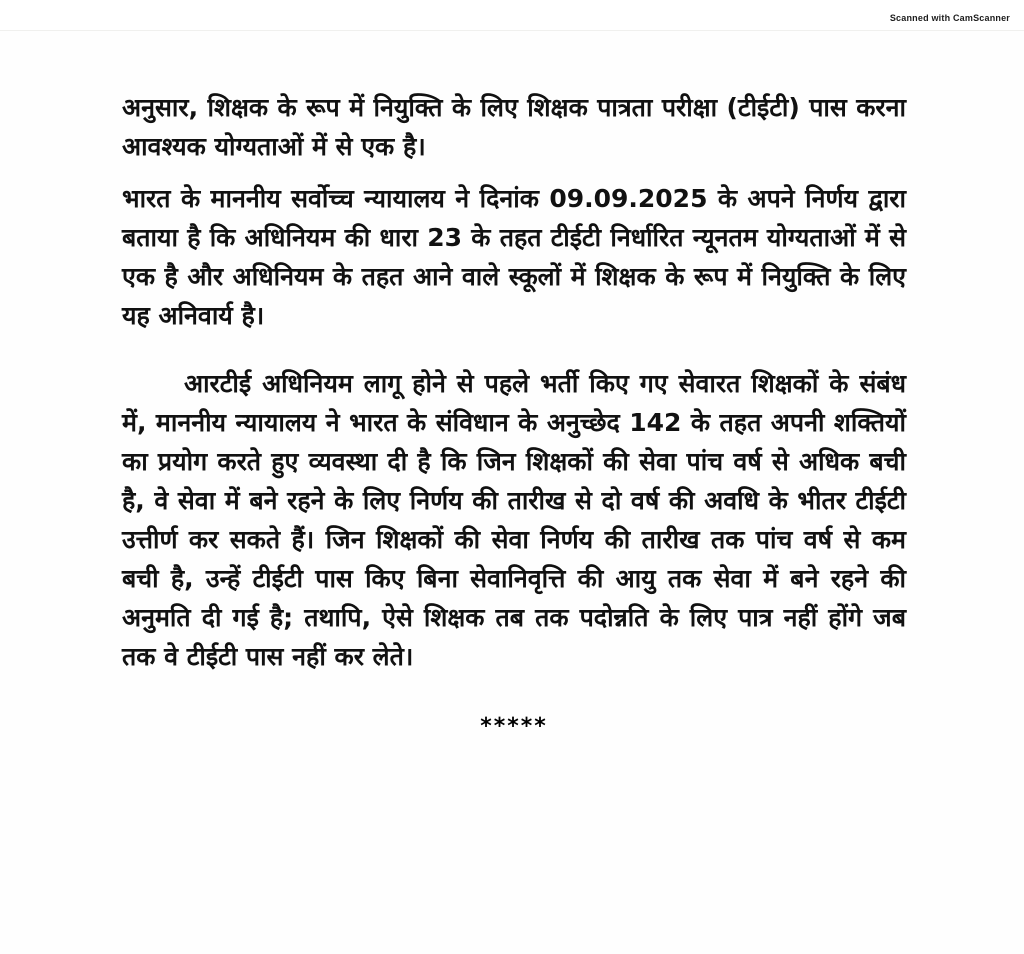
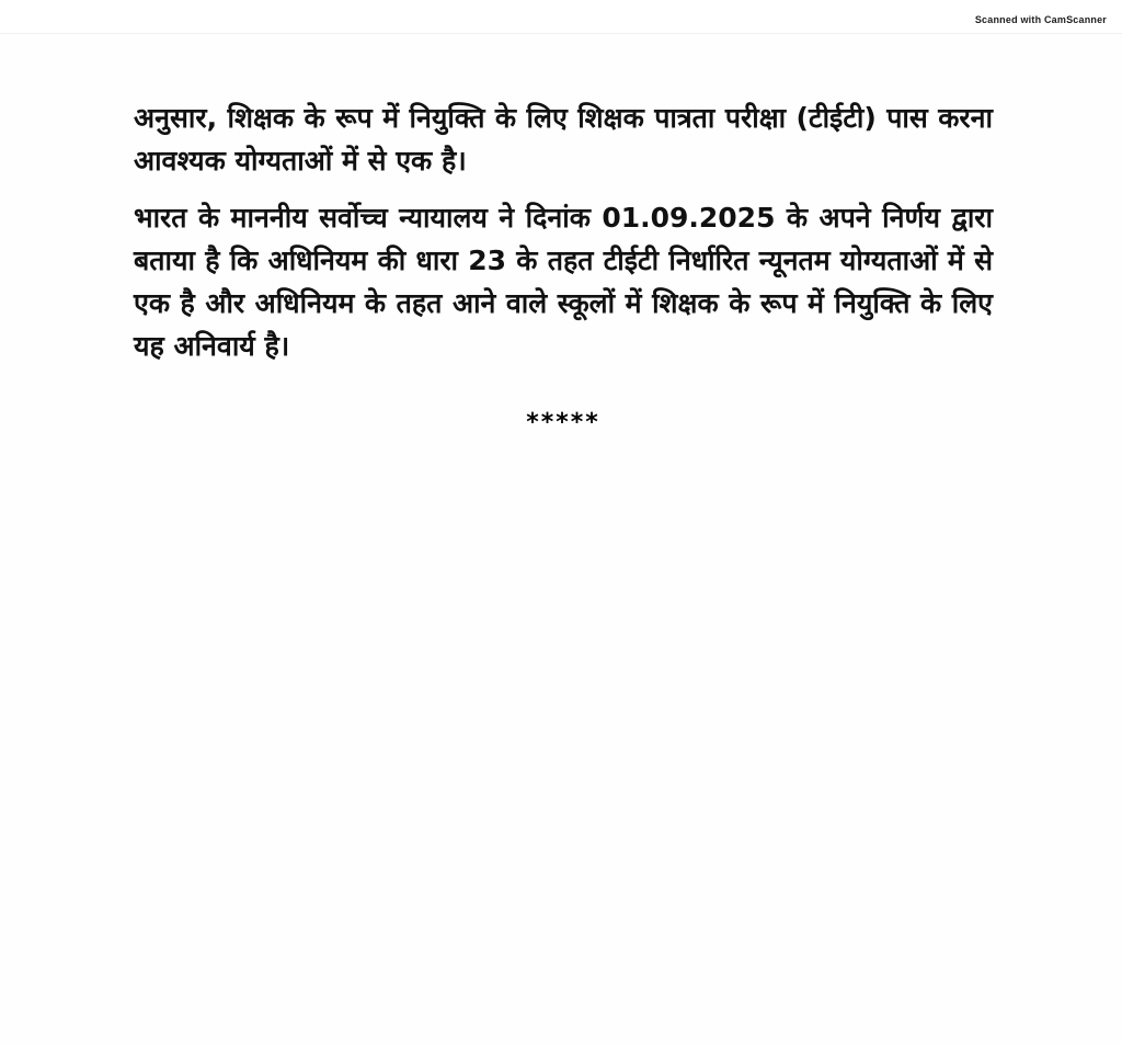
  Scanned with CamScanner
  अनुसार, शिक्षक के रूप में नियुक्ति के लिए शिक्षक पात्रता परीक्षा (टीईटी) पास करना आवश्यक योग्यताओं में से एक है।
- भारत के माननीय सर्वोच्च न्यायालय ने दिनांक 09.09.2025 के अपने निर्णय द्वारा बताया है कि अधिनियम की धारा 23 के तहत टीईटी निर्धारित न्यूनतम योग्यताओं में से एक है और अधिनियम के तहत आने वाले स्कूलों में शिक्षक के रूप में नियुक्ति के लिए यह अनिवार्य है।
+ भारत के माननीय सर्वोच्च न्यायालय ने दिनांक 01.09.2025 के अपने निर्णय द्वारा बताया है कि अधिनियम की धारा 23 के तहत टीईटी निर्धारित न्यूनतम योग्यताओं में से एक है और अधिनियम के तहत आने वाले स्कूलों में शिक्षक के रूप में नियुक्ति के लिए यह अनिवार्य है।
- आरटीई अधिनियम लागू होने से पहले भर्ती किए गए सेवारत शिक्षकों के संबंध में, माननीय न्यायालय ने भारत के संविधान के अनुच्छेद 142 के तहत अपनी शक्तियों का प्रयोग करते हुए व्यवस्था दी है कि जिन शिक्षकों की सेवा पांच वर्ष से अधिक बची है, वे सेवा में बने रहने के लिए निर्णय की तारीख से दो वर्ष की अवधि के भीतर टीईटी उत्तीर्ण कर सकते हैं। जिन शिक्षकों की सेवा निर्णय की तारीख तक पांच वर्ष से कम बची है, उन्हें टीईटी पास किए बिना सेवानिवृत्ति की आयु तक सेवा में बने रहने की अनुमति दी गई है; तथापि, ऐसे शिक्षक तब तक पदोन्नति के लिए पात्र नहीं होंगे जब तक वे टीईटी पास नहीं कर लेते।
  *****
